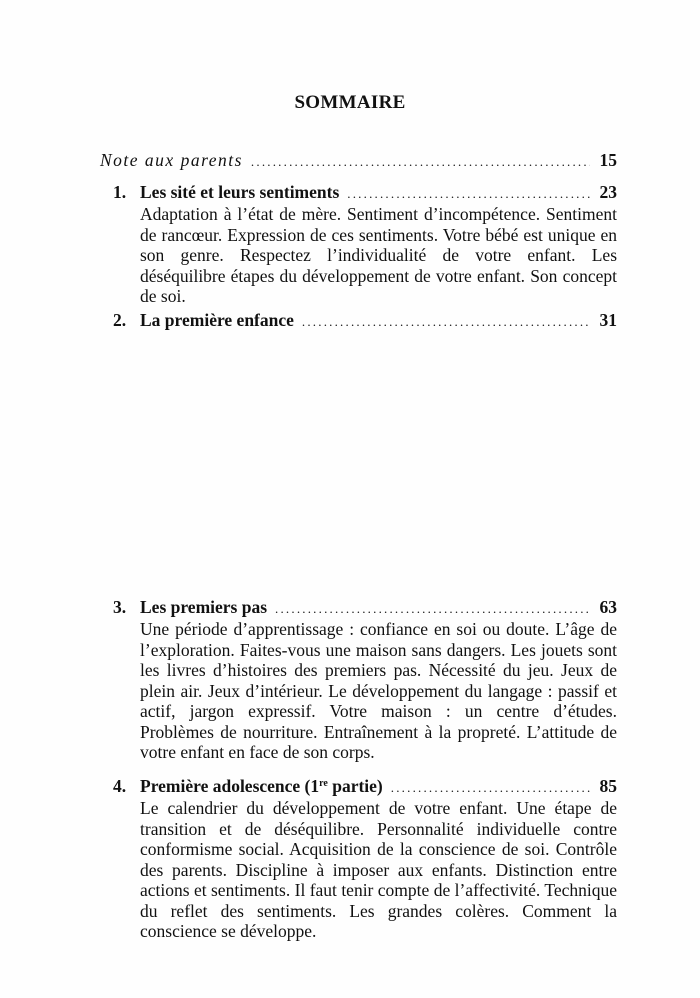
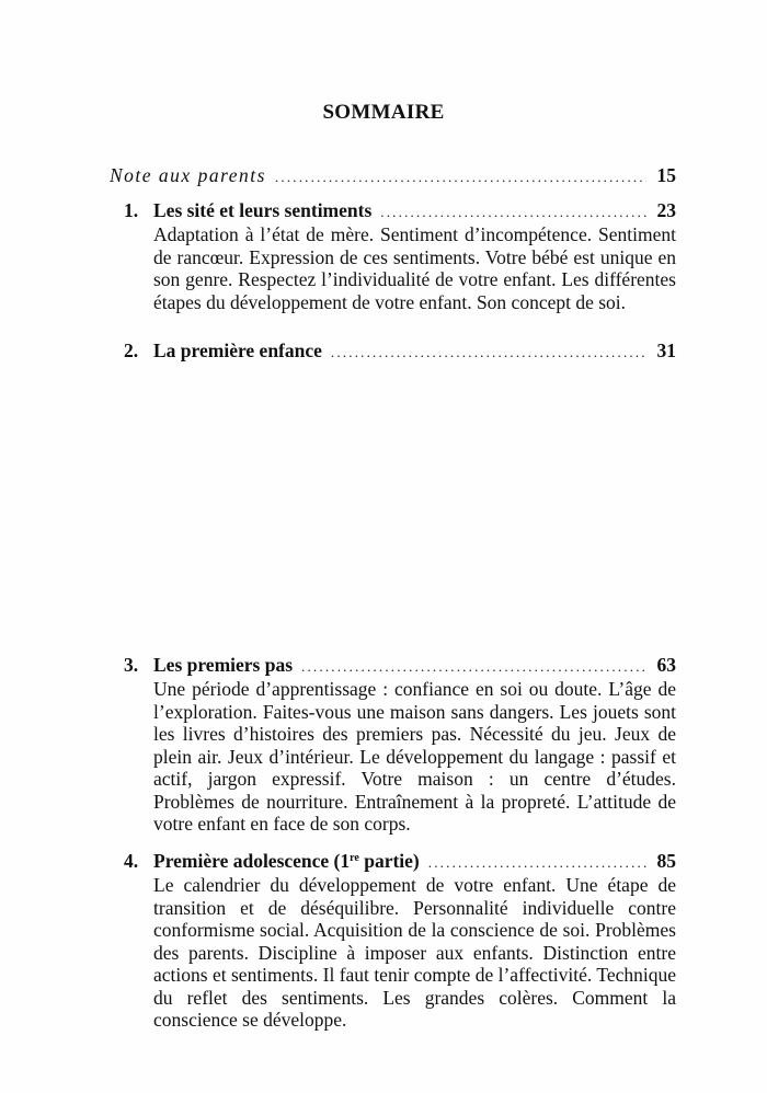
  SOMMAIRE
  Note aux parents
  15
  1.
  Les sité et leurs sentiments
  23
- Adaptation à l’état de mère. Sentiment d’incompétence. Sen­timent de rancœur. Expression de ces sentiments. Votre bébé est unique en son genre. Respectez l’individualité de votre enfant. Les déséquilibre étapes du développement de votre enfant. Son concept de soi.
+ Adaptation à l’état de mère. Sentiment d’incompétence. Sen­timent de rancœur. Expression de ces sentiments. Votre bébé est unique en son genre. Respectez l’individualité de votre enfant. Les différentes étapes du développement de votre enfant. Son concept de soi.
  2.
  La première enfance
  31
  3.
  Les premiers pas
  63
  Une période d’apprentissage : confiance en soi ou doute. L’âge de l’exploration. Faites-vous une maison sans dangers. Les jouets sont les livres d’histoires des premiers pas. Néces­sité du jeu. Jeux de plein air. Jeux d’intérieur. Le dévelop­pement du langage : passif et actif, jargon expressif. Votre maison : un centre d’études. Problèmes de nourriture. Entraî­nement à la propreté. L’attitude de votre enfant en face de son corps.
  4.
  Première adolescence (1re partie)
  85
- Le calendrier du développement de votre enfant. Une étape de transition et de déséquilibre. Personnalité individuelle con­tre conformisme social. Acquisition de la conscience de soi. Contrôle des parents. Discipline à imposer aux enfants. Dis­tinction entre actions et sentiments. Il faut tenir compte de l’affectivité. Technique du reflet des sentiments. Les grandes colères. Comment la conscience se développe.
+ Le calendrier du développement de votre enfant. Une étape de transition et de déséquilibre. Personnalité individuelle con­tre conformisme social. Acquisition de la conscience de soi. Problèmes des parents. Discipline à imposer aux enfants. Dis­tinction entre actions et sentiments. Il faut tenir compte de l’affectivité. Technique du reflet des sentiments. Les grandes colères. Comment la conscience se développe.
